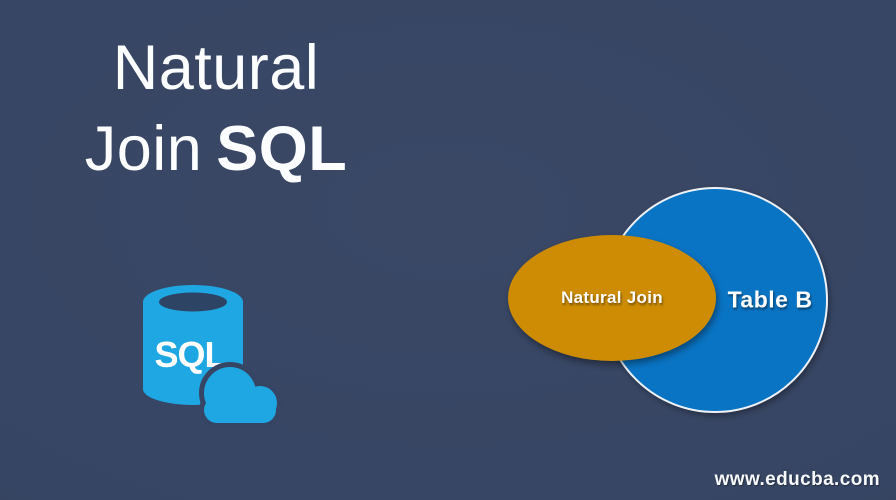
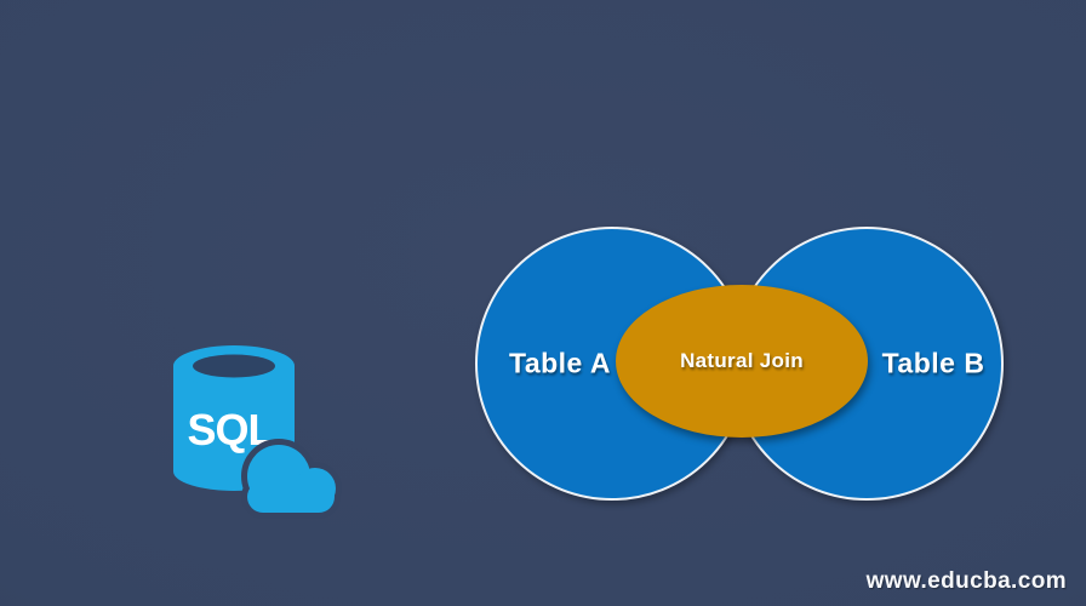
- Natural
- Join SQL
  SQL
+ Table A
  Table B
  Natural Join
  www.educba.com
